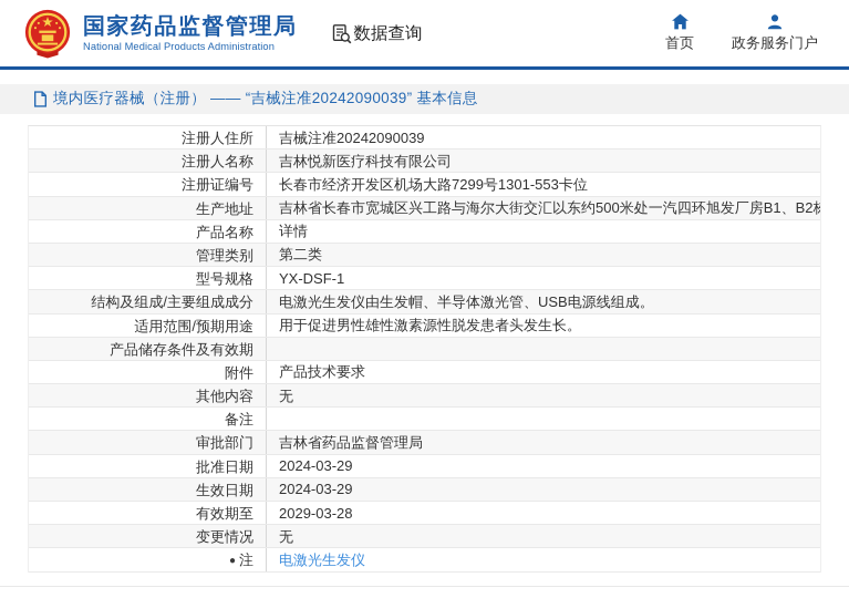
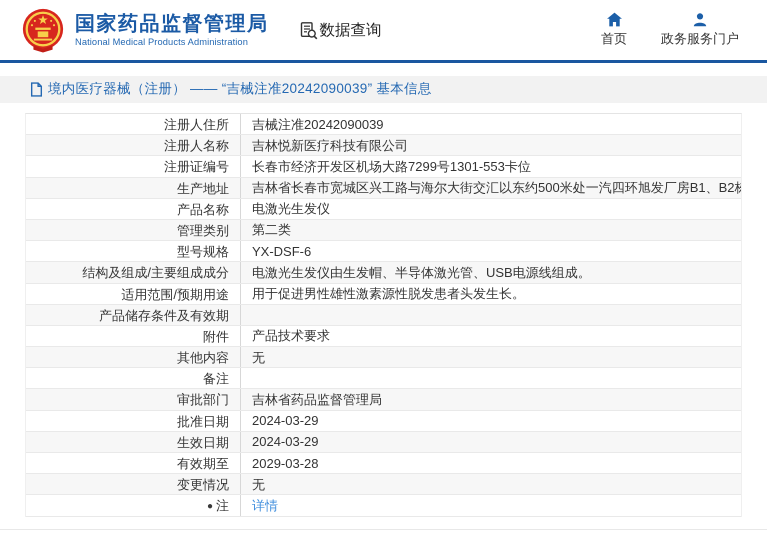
  国家药品监督管理局
  National Medical Products Administration
  数据查询
  首页
  政务服务门户
  境内医疗器械（注册） —— “吉械注准20242090039” 基本信息
  注册人住所
  吉械注准20242090039
  注册人名称
  吉林悦新医疗科技有限公司
  注册证编号
  长春市经济开发区机场大路7299号1301-553卡位
  生产地址
  吉林省长春市宽城区兴工路与海尔大街交汇以东约500米处一汽四环旭发厂房B1、B2栋
  产品名称
- 详情
+ 电激光生发仪
  管理类别
  第二类
  型号规格
- YX-DSF-1
+ YX-DSF-6
  结构及组成/主要组成成分
  电激光生发仪由生发帽、半导体激光管、USB电源线组成。
  适用范围/预期用途
  用于促进男性雄性激素源性脱发患者头发生长。
  产品储存条件及有效期
  附件
  产品技术要求
  其他内容
  无
  备注
  审批部门
  吉林省药品监督管理局
  批准日期
  2024-03-29
  生效日期
  2024-03-29
  有效期至
  2029-03-28
  变更情况
  无
  ● 注
- 电激光生发仪
+ 详情
